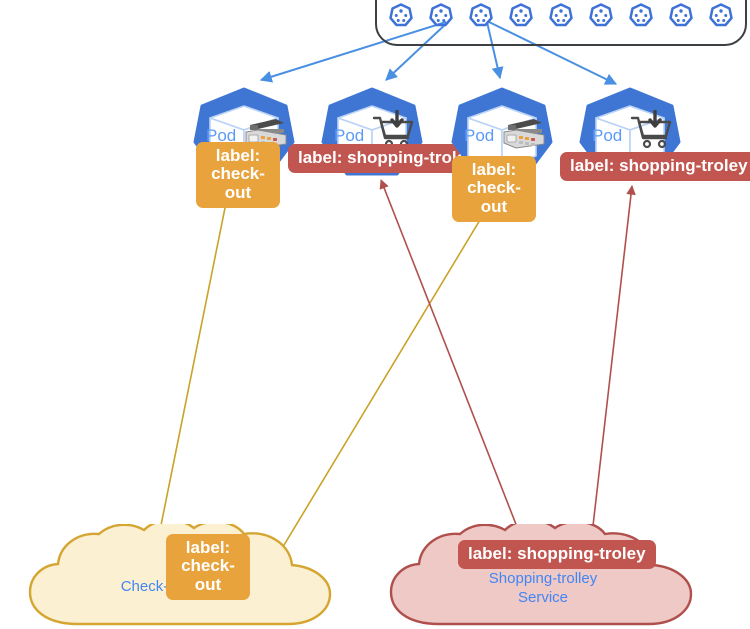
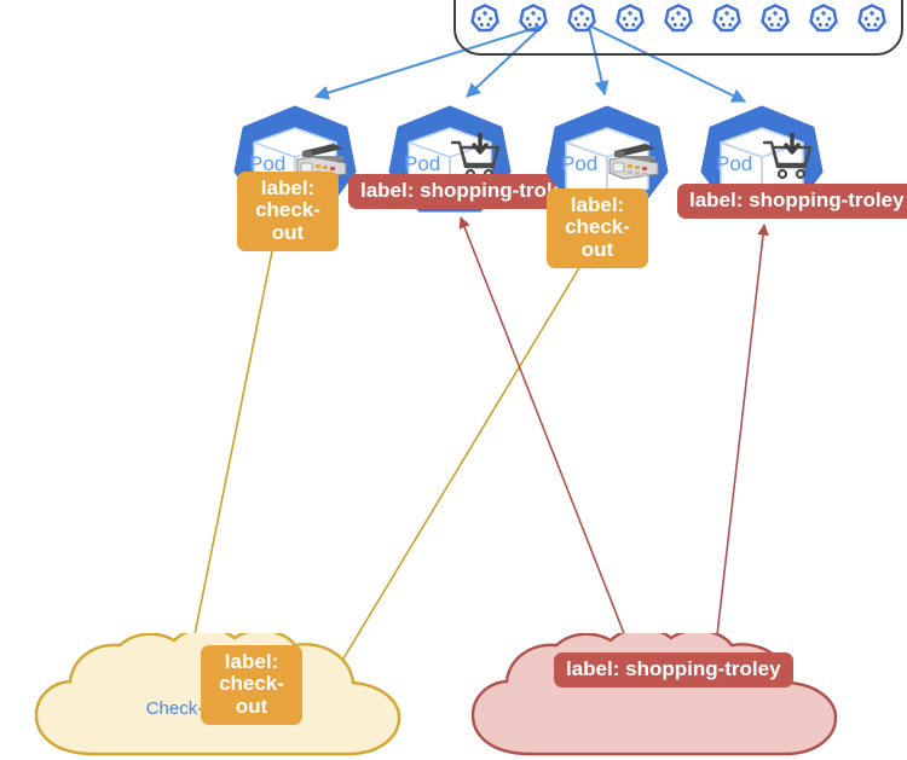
  Pod
  label:
  check-out
  Pod
  label: shopping-tro
  Pod
  label:
  check-out
  Pod
  label: shopping-troley
  label:
  check-out
- Shopping-trolley
- Service
  label: shopping-troley
